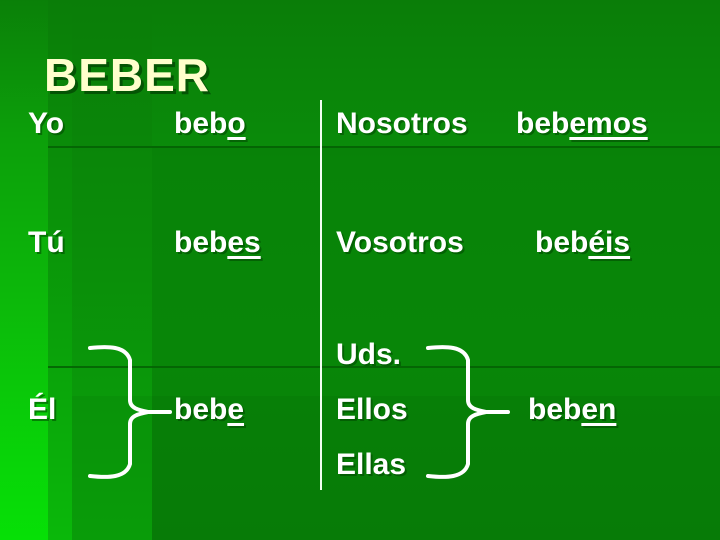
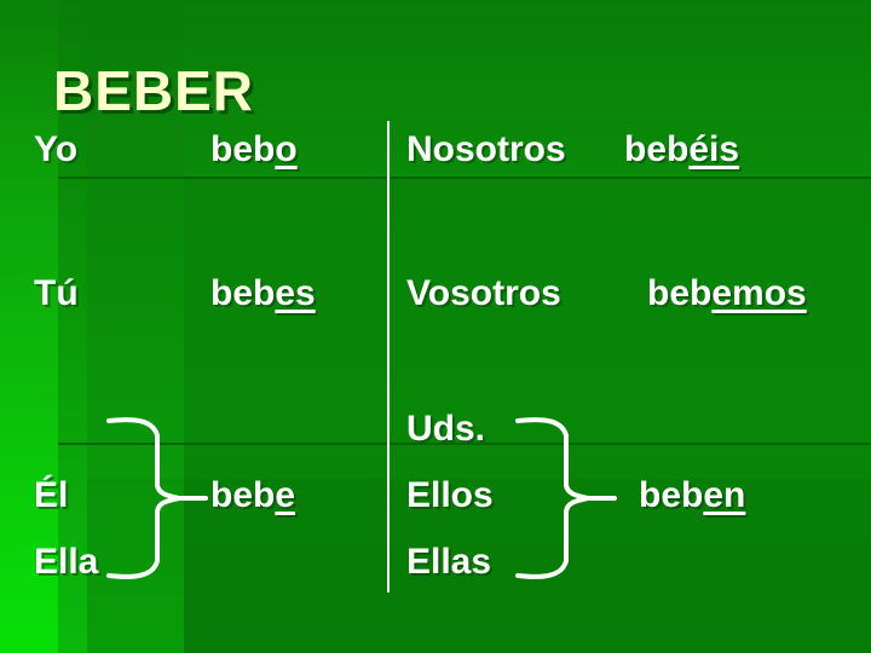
  BEBER
  Yo
  bebo
  Tú
  bebes
  Él
+ Ella
  bebe
  Nosotros
- bebemos
+ bebéis
  Vosotros
- bebéis
+ bebemos
  Uds.
  Ellos
  Ellas
  beben
